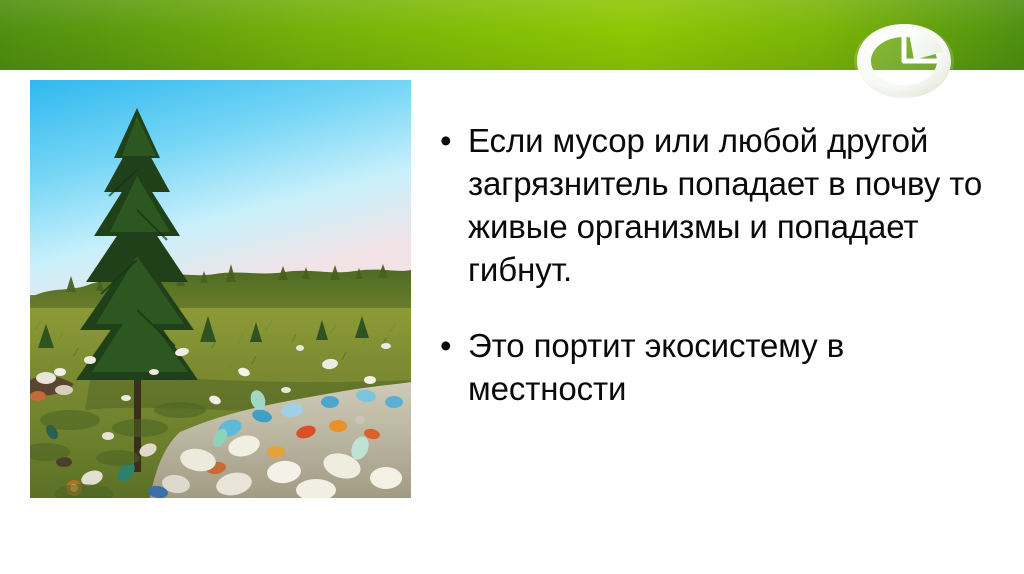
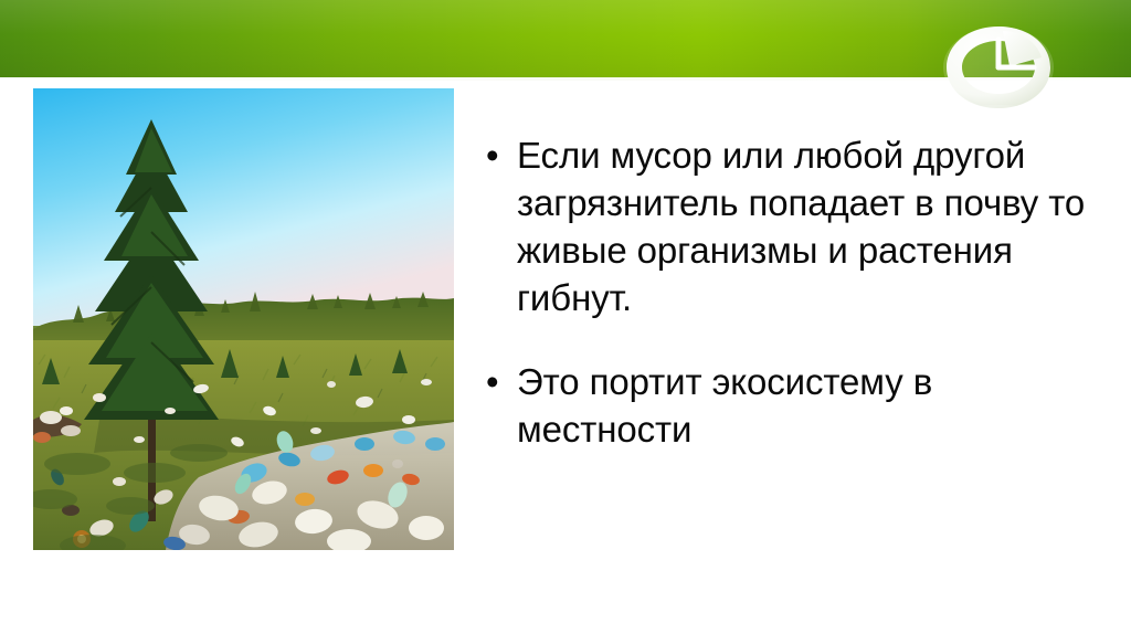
  •
- Если мусор или любой другой загрязнитель попадает в почву то живые организмы и попадает гибнут.
+ Если мусор или любой другой загрязнитель попадает в почву то живые организмы и растения гибнут.
  •
  Это портит экосистему в местности
